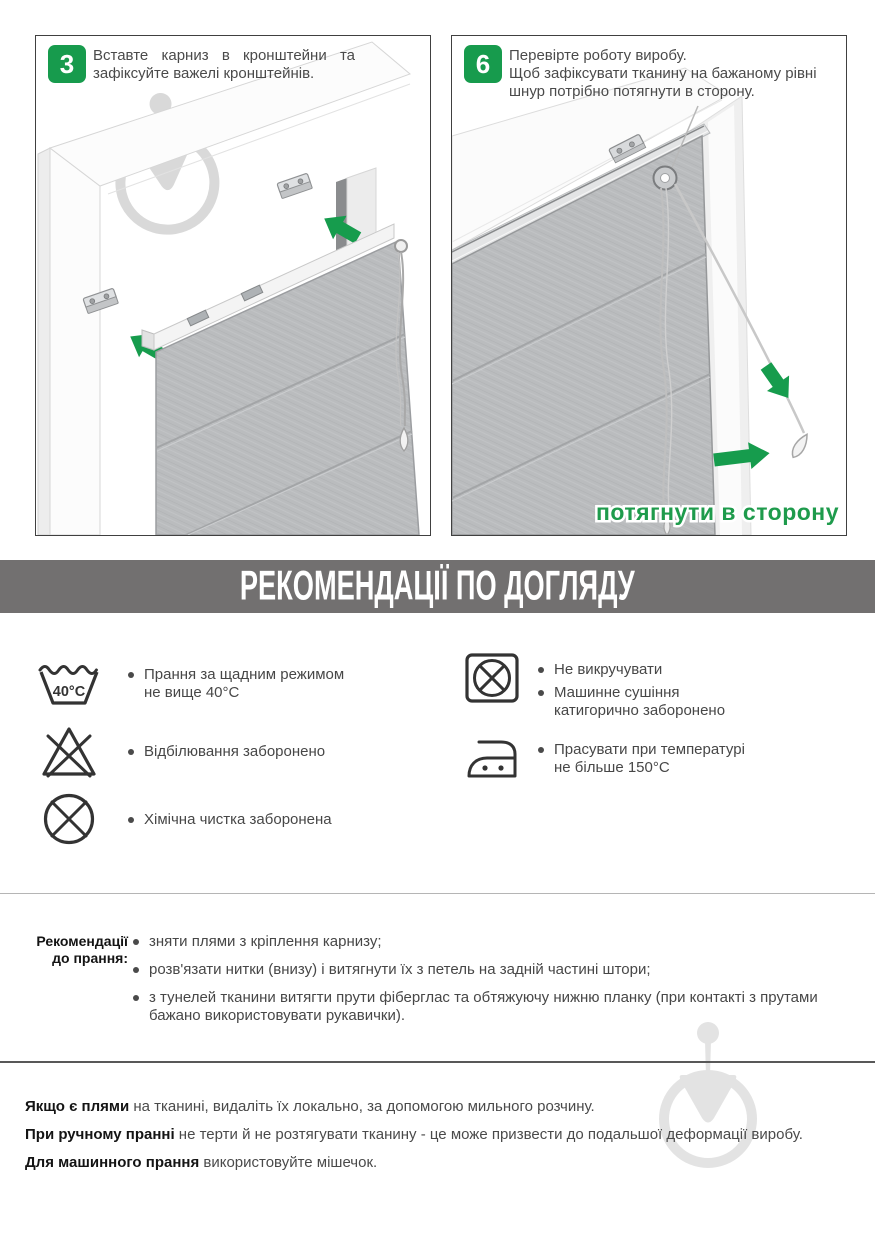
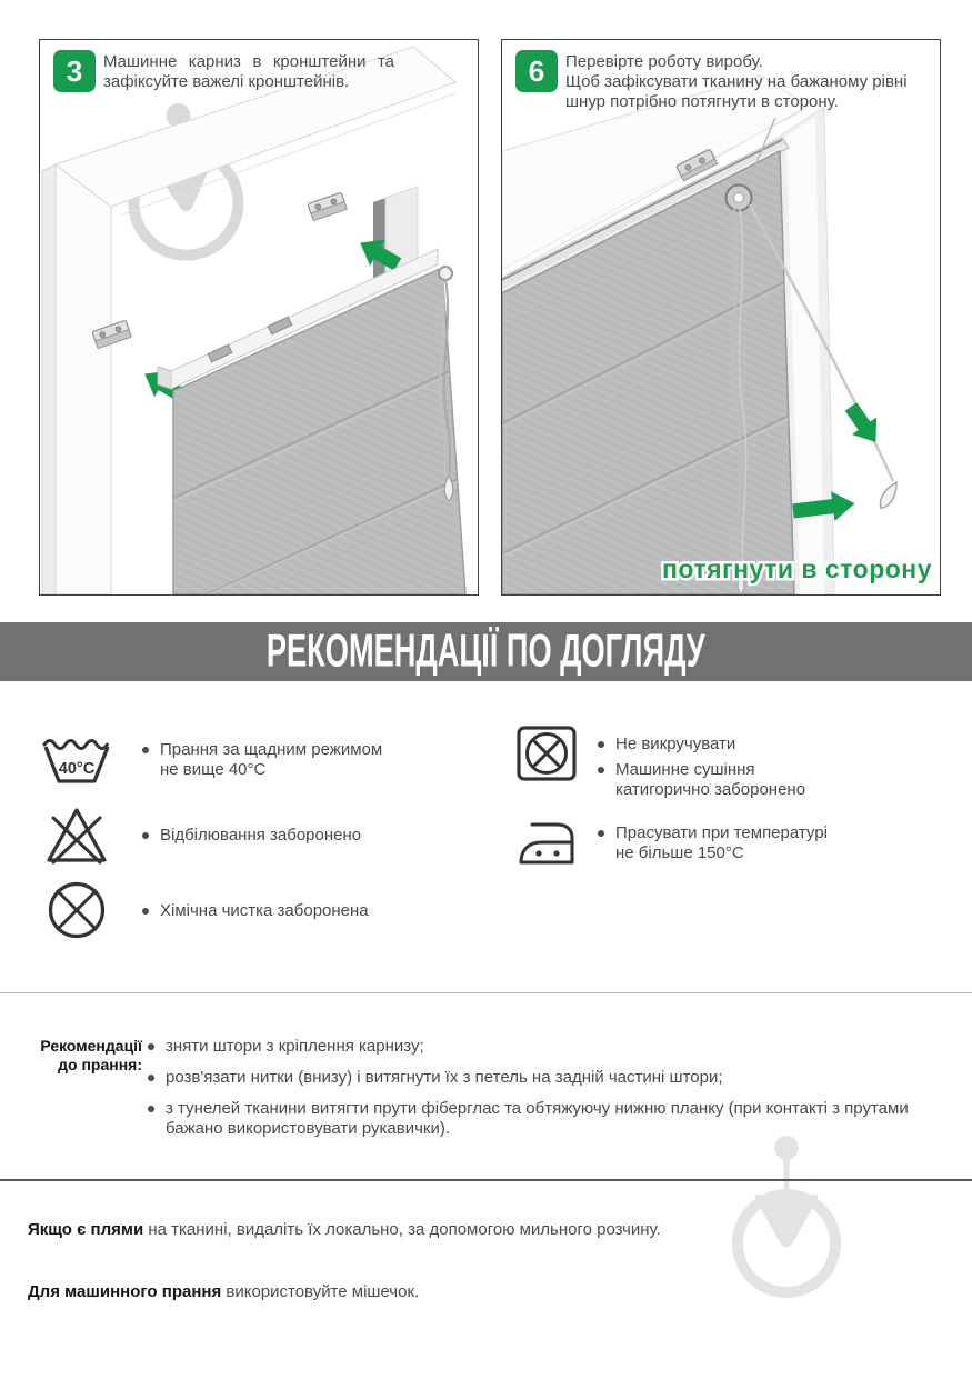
  3
- Вставте карниз в кронштейни та зафіксуйте важелі кронштейнів.
+ Машинне карниз в кронштейни та зафіксуйте важелі кронштейнів.
  6
  Перевірте роботу виробу.
  Щоб зафіксувати тканину на бажаному рівні
  шнур потрібно потягнути в сторону.
  потягнути в сторону
  РЕКОМЕНДАЦІЇ ПО ДОГЛЯДУ
  40°C
  Прання за щадним режимом не вище 40°С
  Відбілювання заборонено
  Хімічна чистка заборонена
  Не викручувати
  Машинне сушіння катигорично заборонено
  Прасувати при температурі не більше 150°С
  Рекомендації до прання:
- зняти плями з кріплення карнизу;
+ зняти штори з кріплення карнизу;
  розв'язати нитки (внизу) і витягнути їх з петель на задній частині штори;
  з тунелей тканини витягти прути фіберглас та обтяжуючу нижню планку (при контакті з прутами бажано використовувати рукавички).
  Якщо є плями на тканині, видаліть їх локально, за допомогою мильного розчину.
- При ручному пранні не терти й не розтягувати тканину - це може призвести до подальшої деформації виробу.
  Для машинного прання використовуйте мішечок.
